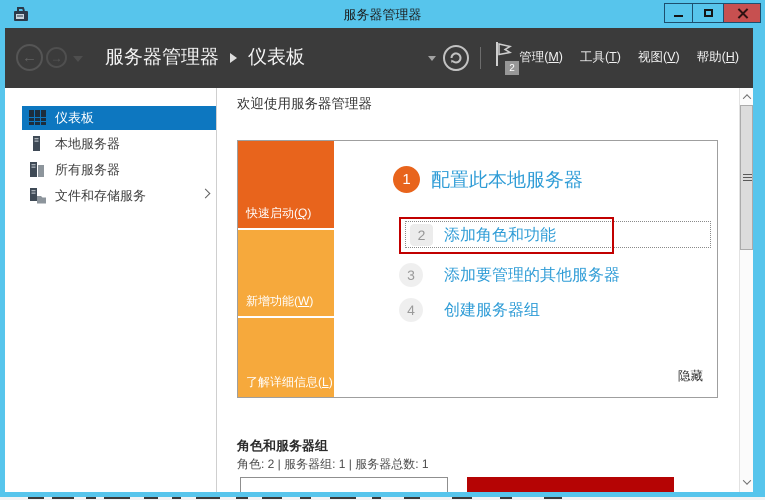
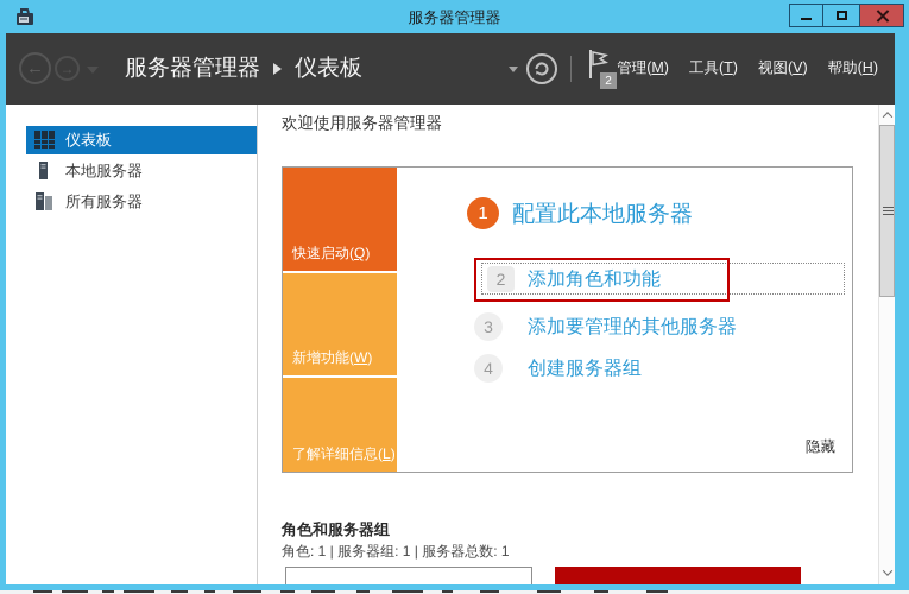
  服务器管理器
  ←
  服务器管理器
  仪表板
  2
  管理(M)
  工具(T)
  视图(V)
  帮助(H)
  仪表板
  本地服务器
  所有服务器
- 文件和存储服务
  欢迎使用服务器管理器
  快速启动(Q)
  新增功能(W)
  了解详细信息(L)
  1
  配置此本地服务器
  2
  添加角色和功能
  3
  添加要管理的其他服务器
  4
  创建服务器组
  隐藏
  角色和服务器组
- 角色: 2 | 服务器组: 1 | 服务器总数: 1
+ 角色: 1 | 服务器组: 1 | 服务器总数: 1
